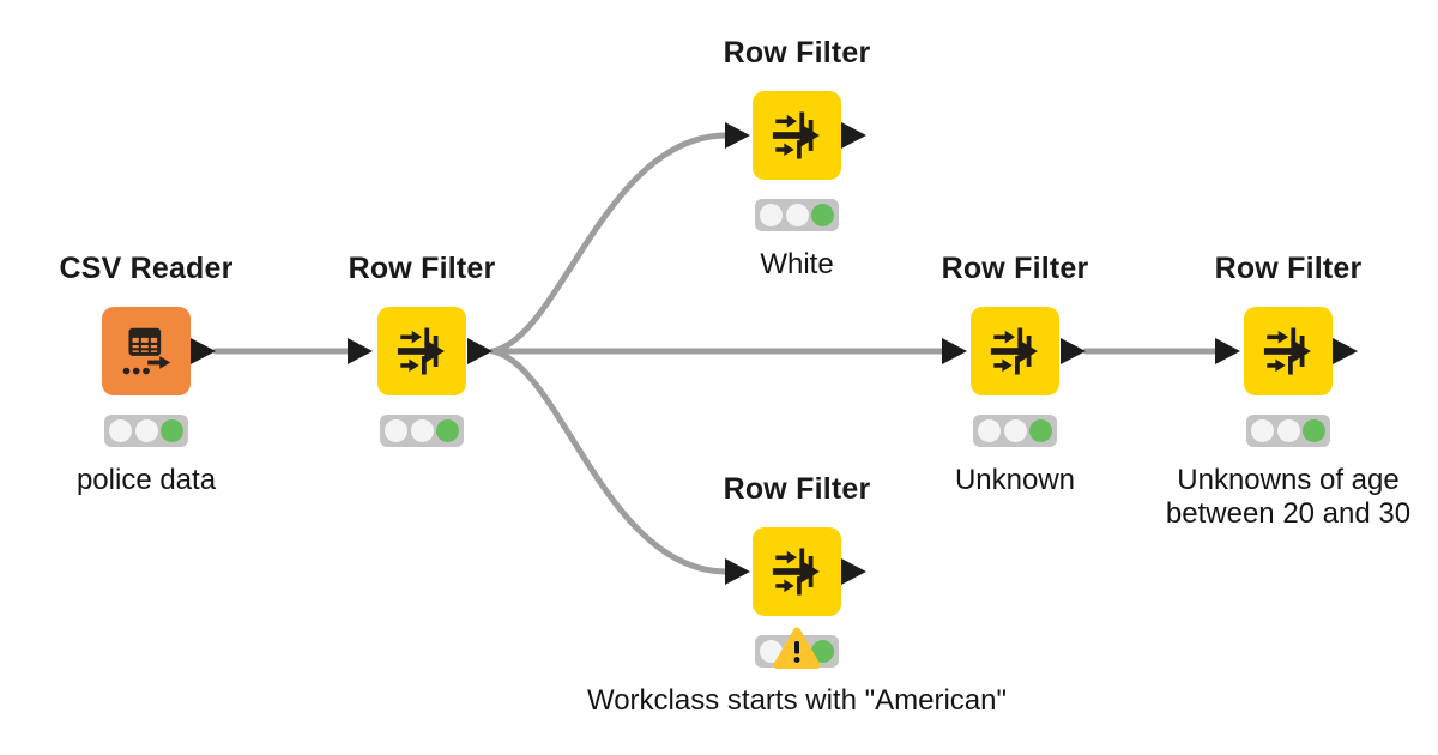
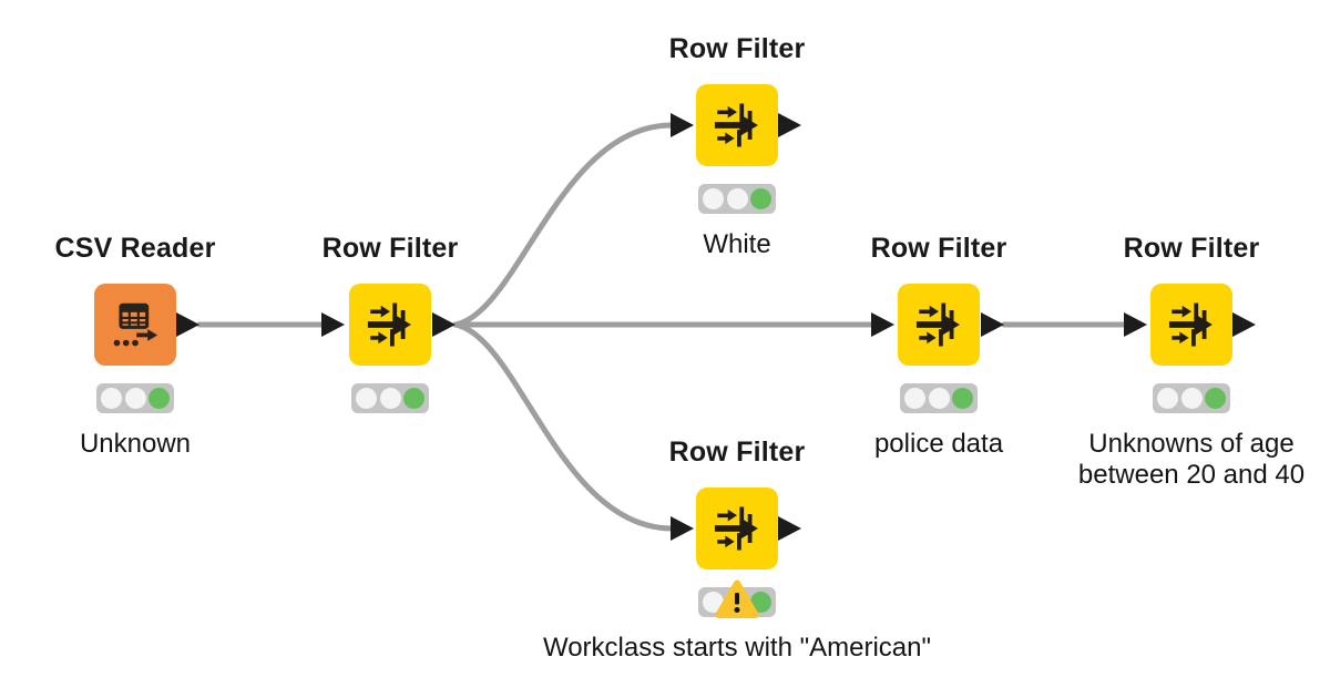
  CSV Reader
- police data
+ Unknown
  Row Filter
  Row Filter
  White
  Row Filter
  Workclass starts with "American"
  Row Filter
- Unknown
+ police data
  Row Filter
- Unknowns of age between 20 and 30
+ Unknowns of age between 20 and 40
